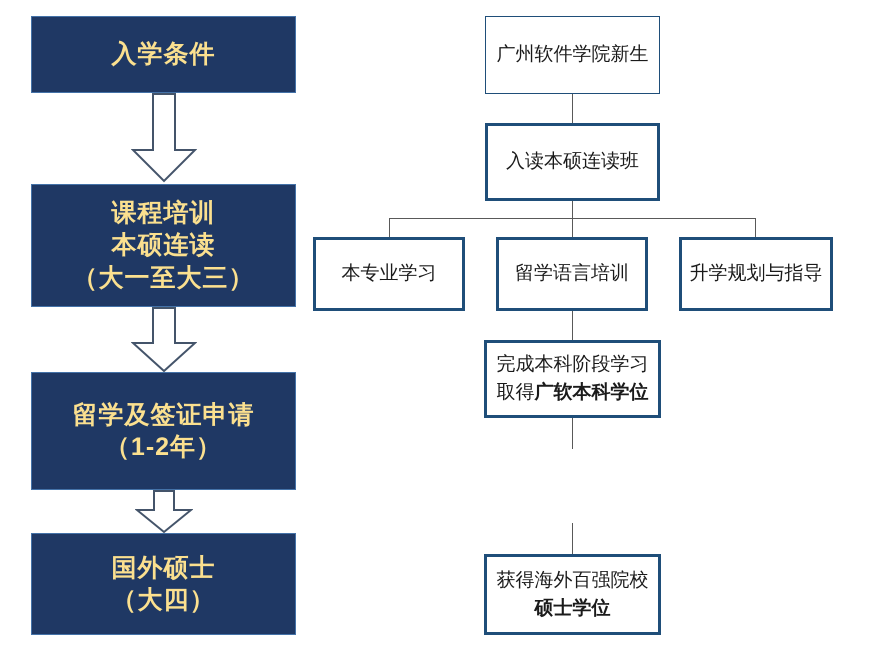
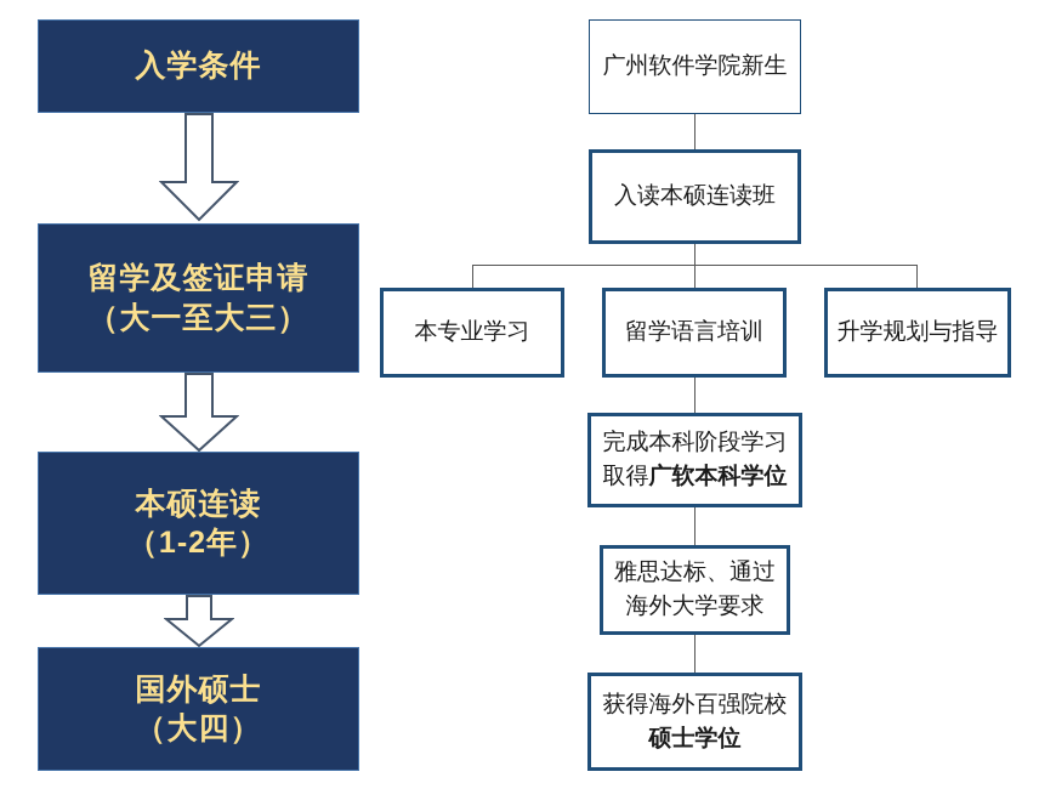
  入学条件
- 课程培训
- 本硕连读
+ 留学及签证申请
  （大一至大三）
- 留学及签证申请
+ 本硕连读
  （1-2年）
  国外硕士
  （大四）
  广州软件学院新生
  入读本硕连读班
  本专业学习
  留学语言培训
  升学规划与指导
  完成本科阶段学习
  取得广软本科学位
+ 雅思达标、通过
+ 海外大学要求
  获得海外百强院校
  硕士学位
